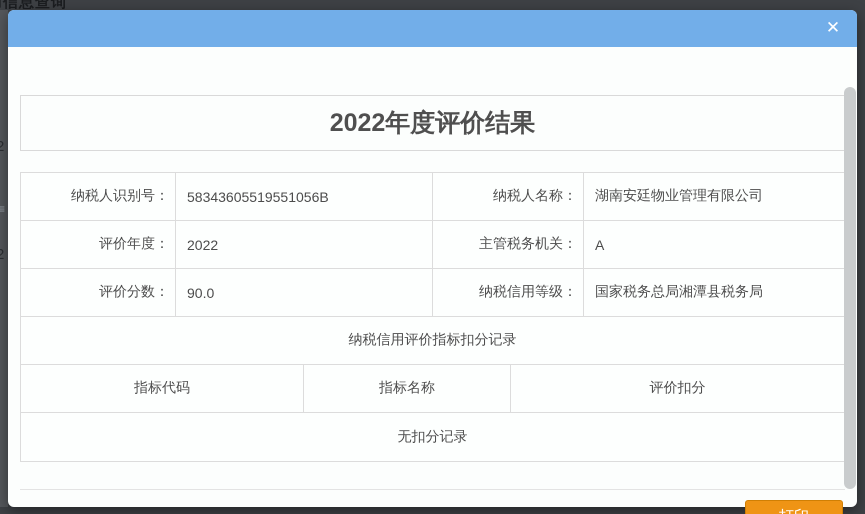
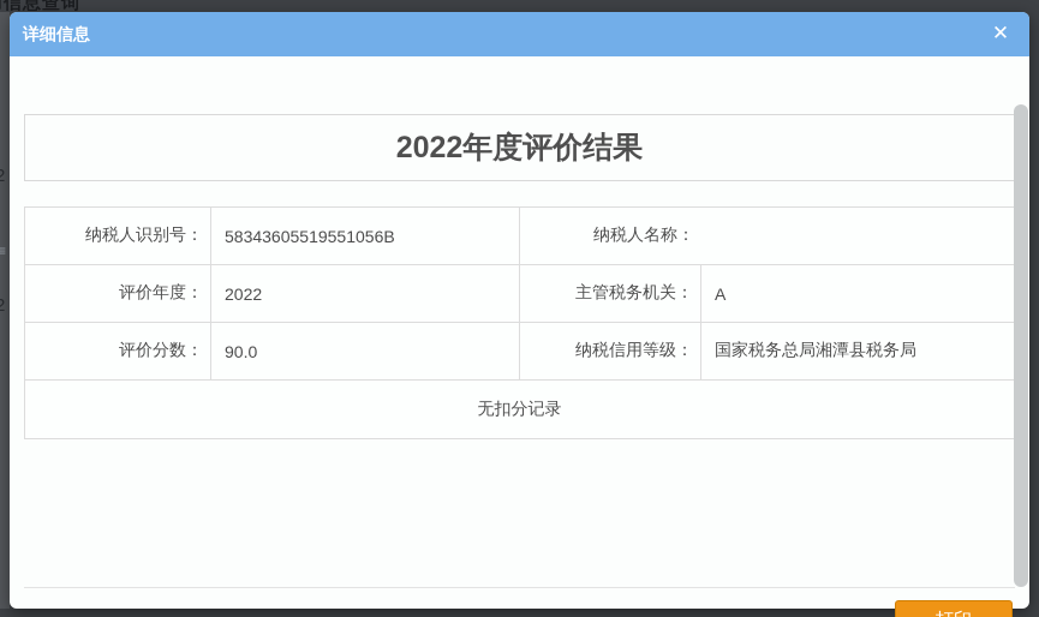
  信息查询
  2
  ≡
  2
+ 详细信息
  ✕
  2022年度评价结果
  纳税人识别号：
  58343605519551056B
  纳税人名称：
- 湖南安廷物业管理有限公司
  评价年度：
  2022
  主管税务机关：
  A
  评价分数：
  90.0
  纳税信用等级：
  国家税务总局湘潭县税务局
- 纳税信用评价指标扣分记录
- 指标代码
- 指标名称
- 评价扣分
  无扣分记录
